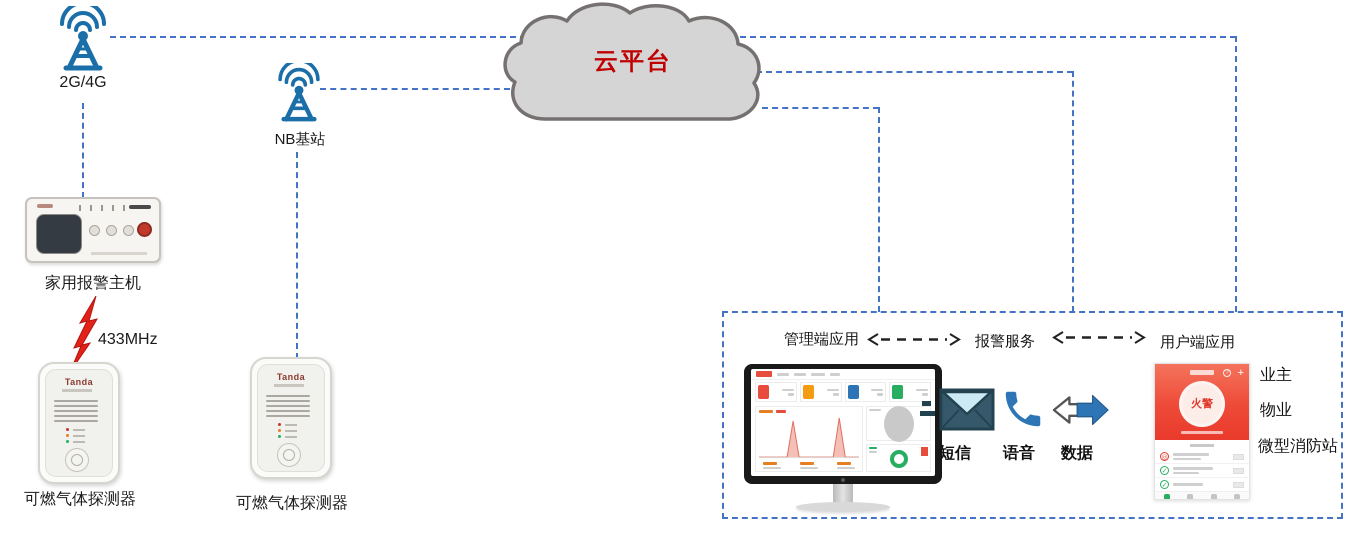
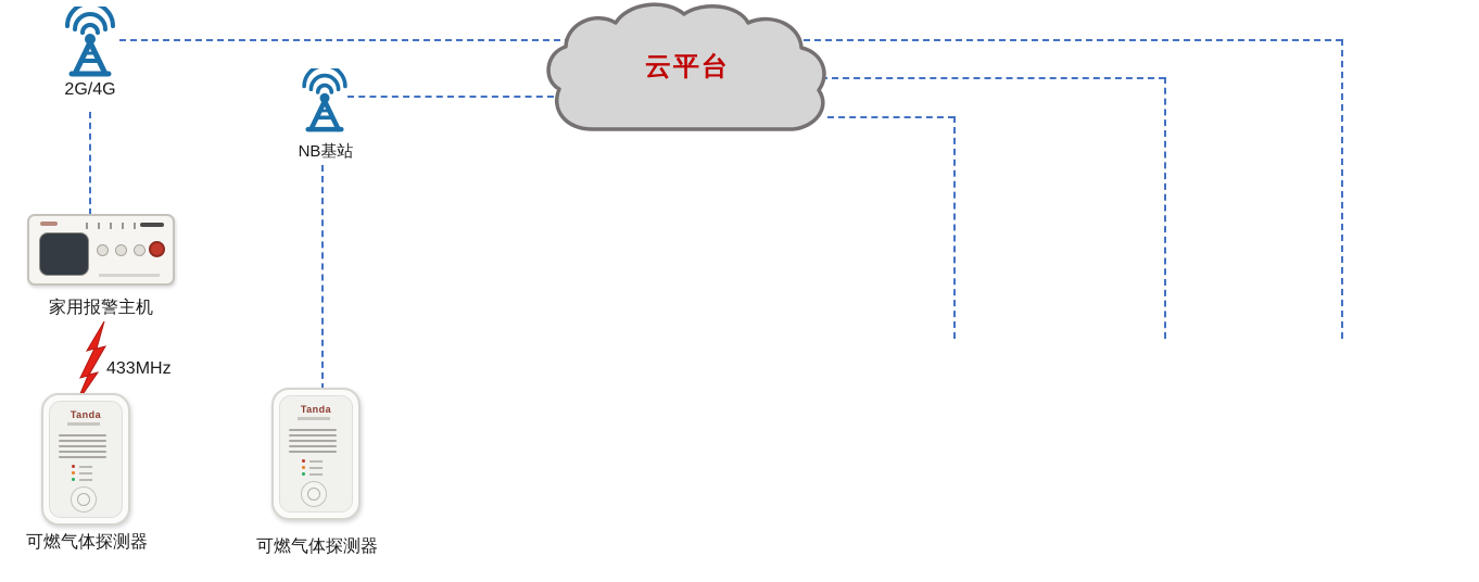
  云平台
  2G/4G
  NB基站
  家用报警主机
  433MHz
  Tanda
  可燃气体探测器
  Tanda
  可燃气体探测器
- 管理端应用
- 报警服务
- 用户端应用
- 短信
- 语音
- 数据
- +
- 火警
- 业主
- 物业
- 微型消防站
